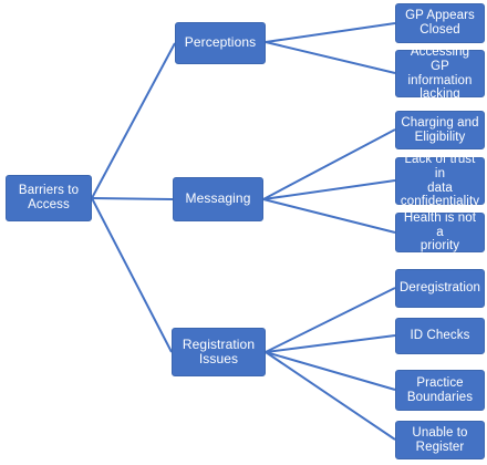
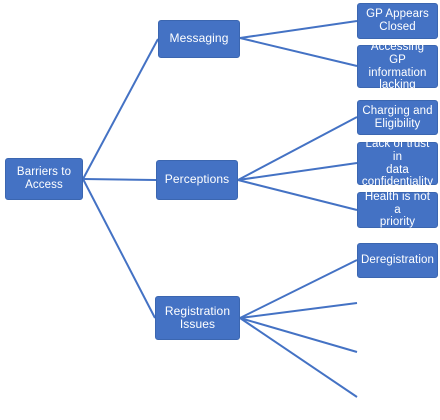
  Barriers to
  Access
- Perceptions
+ Messaging
  GP Appears
  Closed
  Accessing GP
  information
  lacking
- Messaging
+ Perceptions
  Charging and
  Eligibility
  Lack of trust in
  data
  confidentiality
  Health is not a
  priority
  Registration
  Issues
  Deregistration
- ID Checks
- Practice
- Boundaries
- Unable to
- Register
